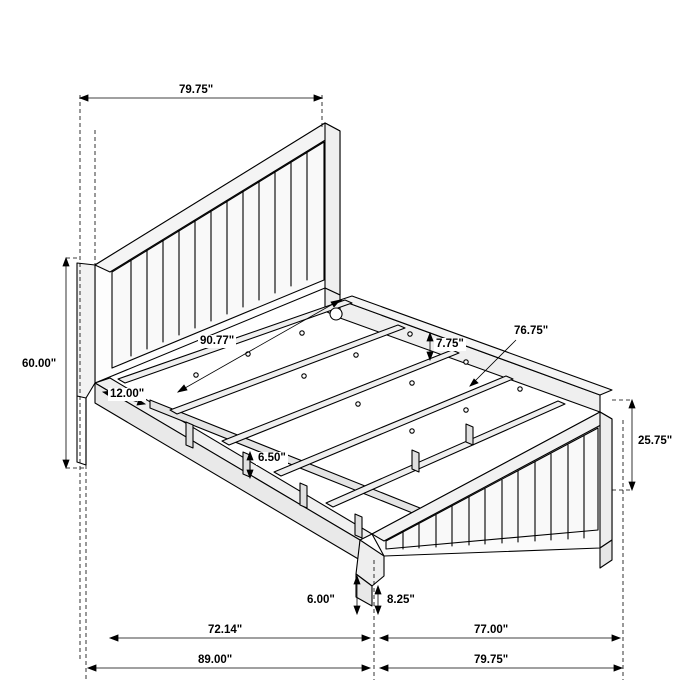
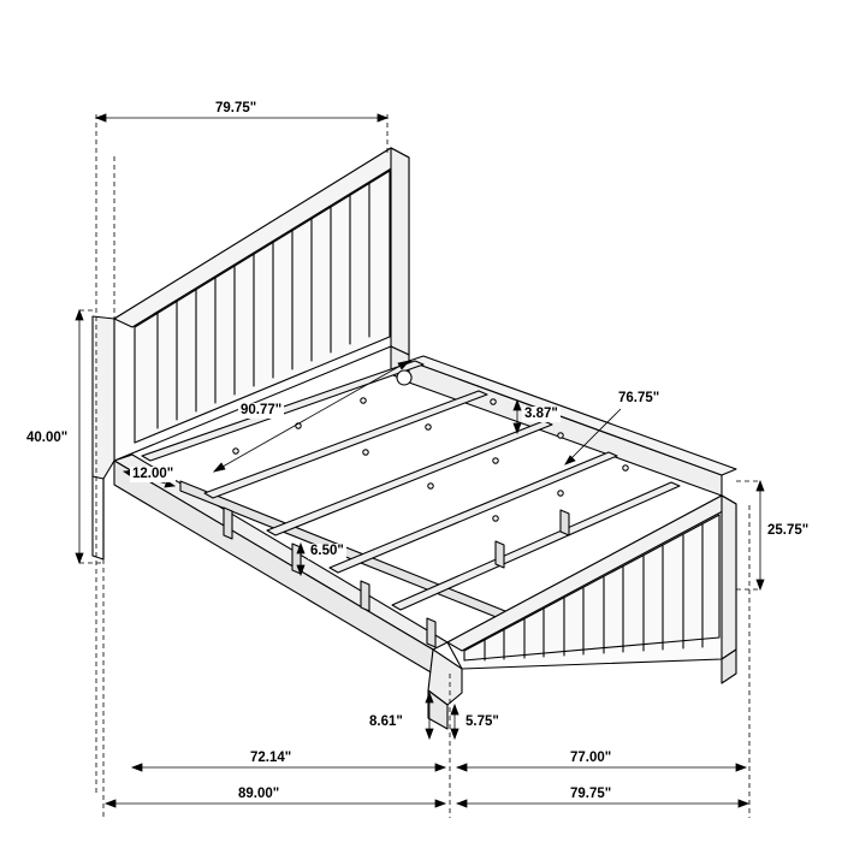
  79.75"
- 60.00"
+ 40.00"
  90.77"
- 7.75"
+ 3.87"
  76.75"
  12.00"
  6.50"
  25.75"
- 6.00"
+ 8.61"
- 8.25"
+ 5.75"
  72.14"
  77.00"
  89.00"
  79.75"
